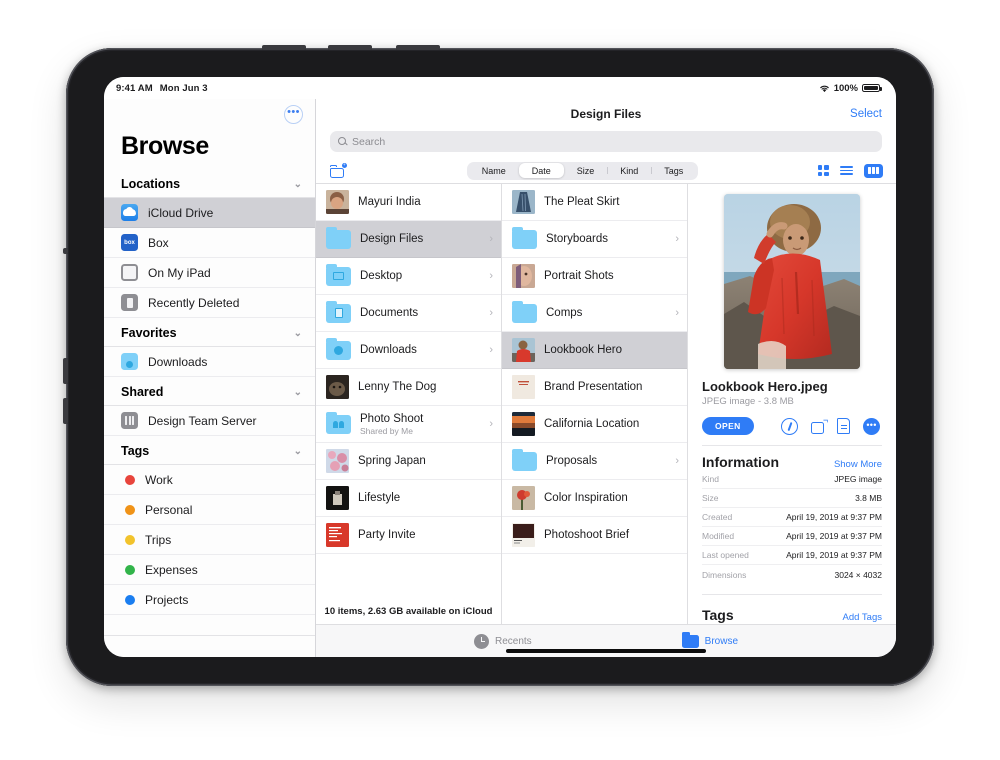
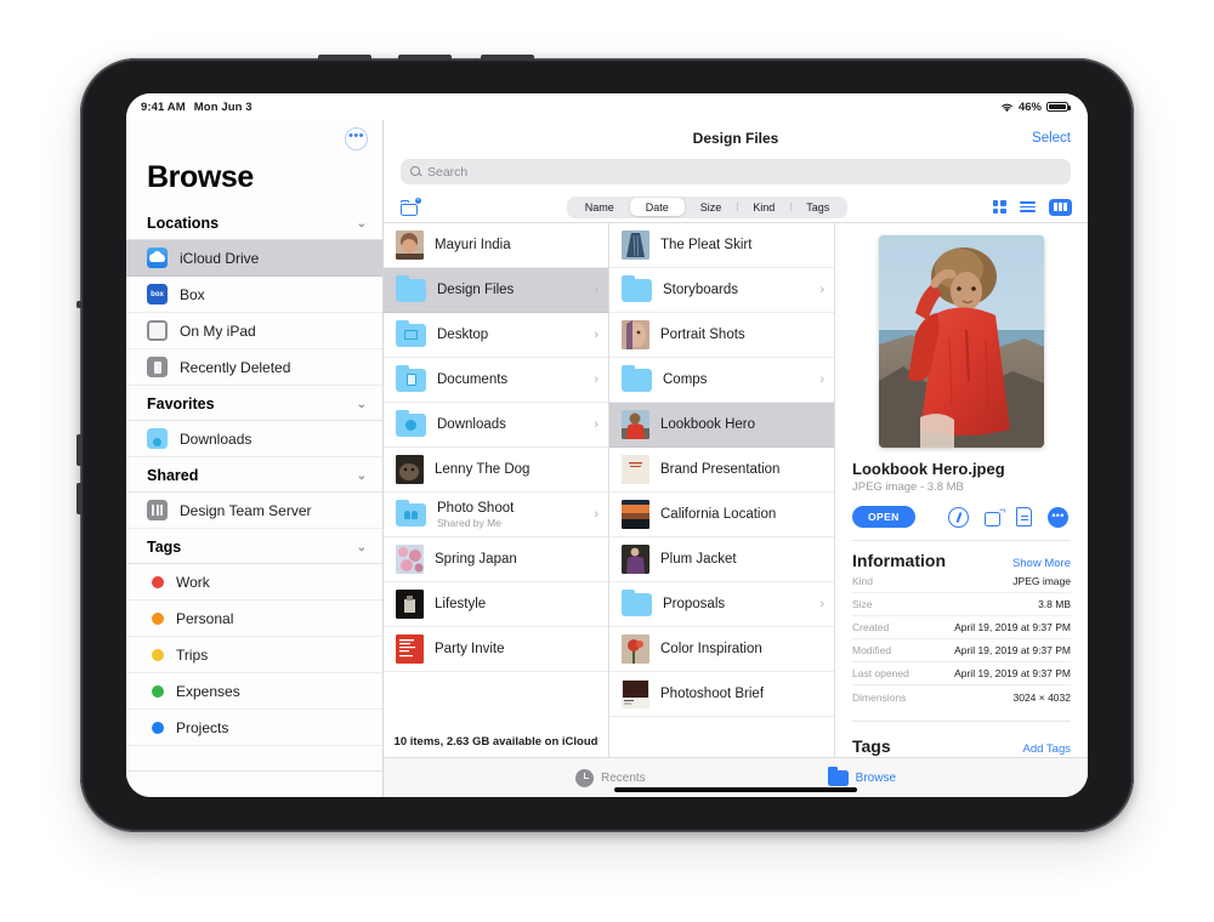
  9:41 AM
  Mon Jun 3
- 100%
+ 46%
  •••
  Browse
  Locations
  ⌄
  iCloud Drive
  Box
  On My iPad
  Recently Deleted
  Favorites
  ⌄
  Downloads
  Shared
  ⌄
  Design Team Server
  Tags
  ⌄
  Work
  Personal
  Trips
  Expenses
  Projects
  Design Files
  Select
  Search
  Name
  Date
  Size
  Kind
  Tags
  Mayuri India
  Design Files
  Desktop
  ›
  Documents
  ›
  Downloads
  ›
  Lenny The Dog
  Photo Shoot
  Shared by Me
  ›
  Spring Japan
  Lifestyle
  Party Invite
  10 items, 2.63 GB available on iCloud
  The Pleat Skirt
  Storyboards
  ›
  Portrait Shots
  Comps
  ›
  Lookbook Hero
  Brand Presentation
  California Location
+ Plum Jacket
  Proposals
  ›
  Color Inspiration
  Photoshoot Brief
  Lookbook Hero.jpeg
  JPEG image - 3.8 MB
  OPEN
  •••
  Information
  Show More
  Kind
  JPEG image
  Size
  3.8 MB
  Created
  April 19, 2019 at 9:37 PM
  Modified
  April 19, 2019 at 9:37 PM
  Last opened
  April 19, 2019 at 9:37 PM
  Dimensions
  3024 × 4032
  Tags
  Add Tags
  Recents
  Browse
